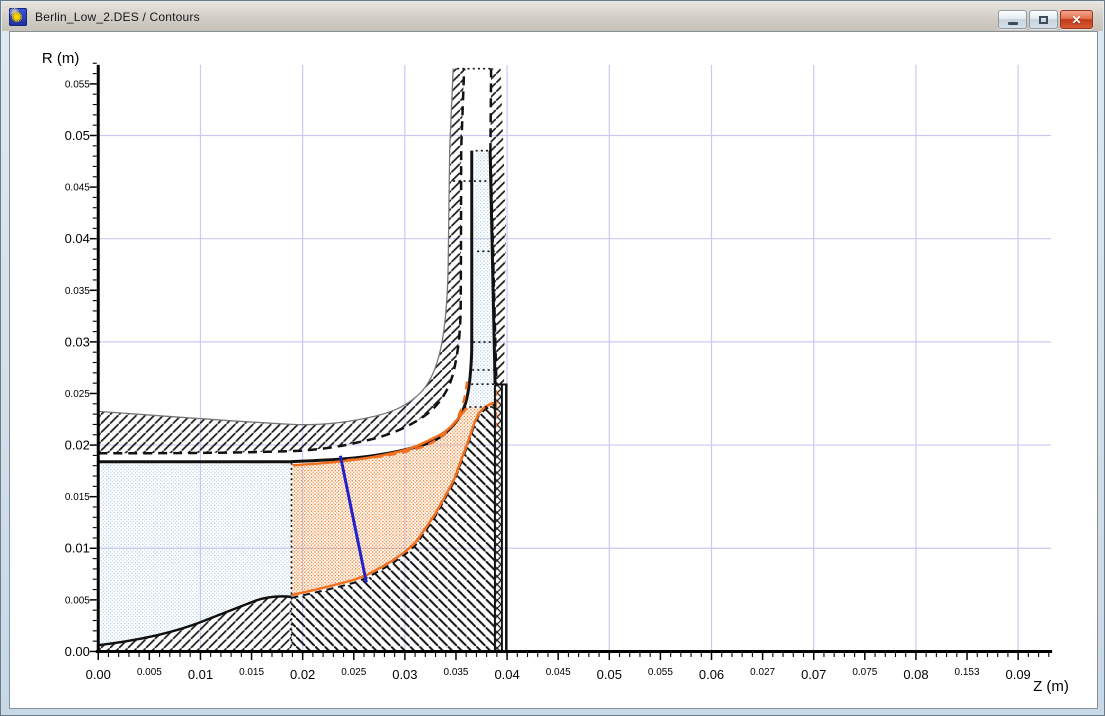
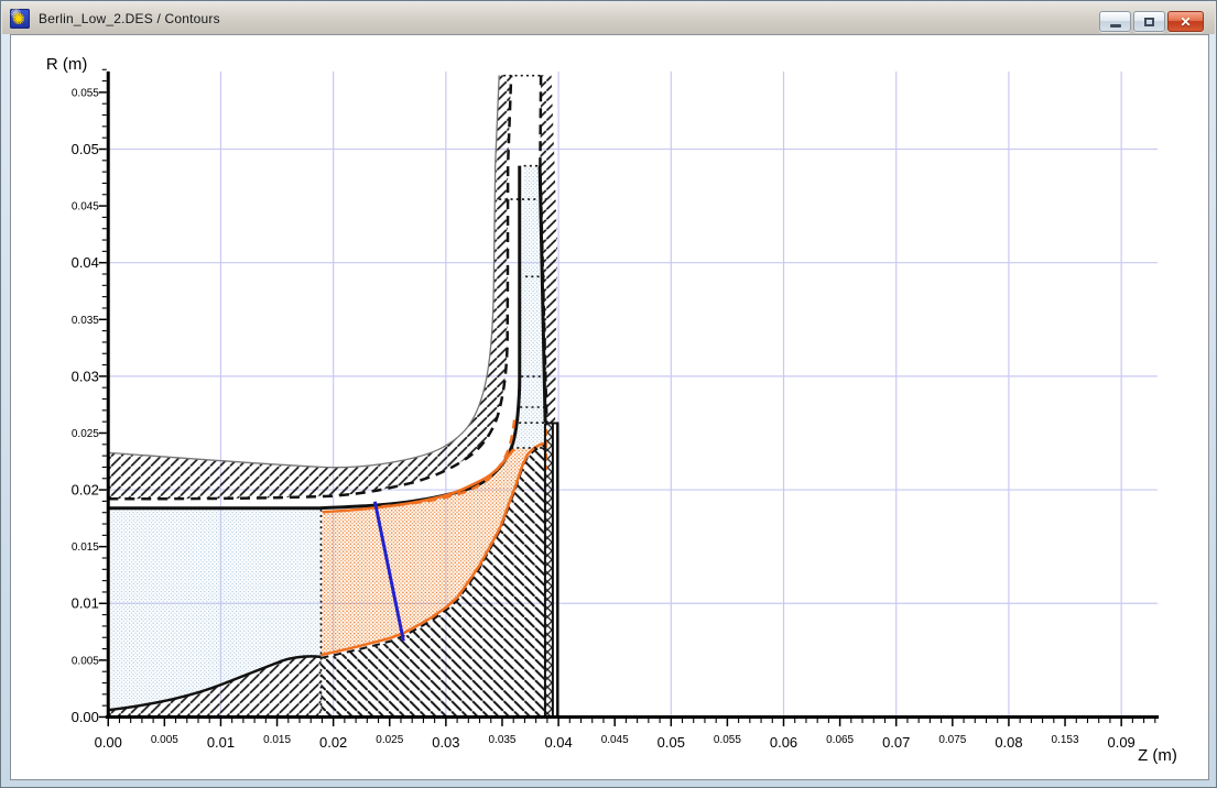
  ✺
  ✺
  Berlin_Low_2.DES / Contours
  ✕
  0.00
  0.005
  0.01
  0.015
  0.02
  0.025
  0.03
  0.035
  0.04
  0.045
  0.05
  0.055
  0.06
- 0.027
+ 0.065
  0.07
  0.075
  0.08
  0.153
  0.09
  0.00
  0.005
  0.01
  0.015
  0.02
  0.025
  0.03
  0.035
  0.04
  0.045
  0.05
  0.055
  R (m)
  Z (m)
